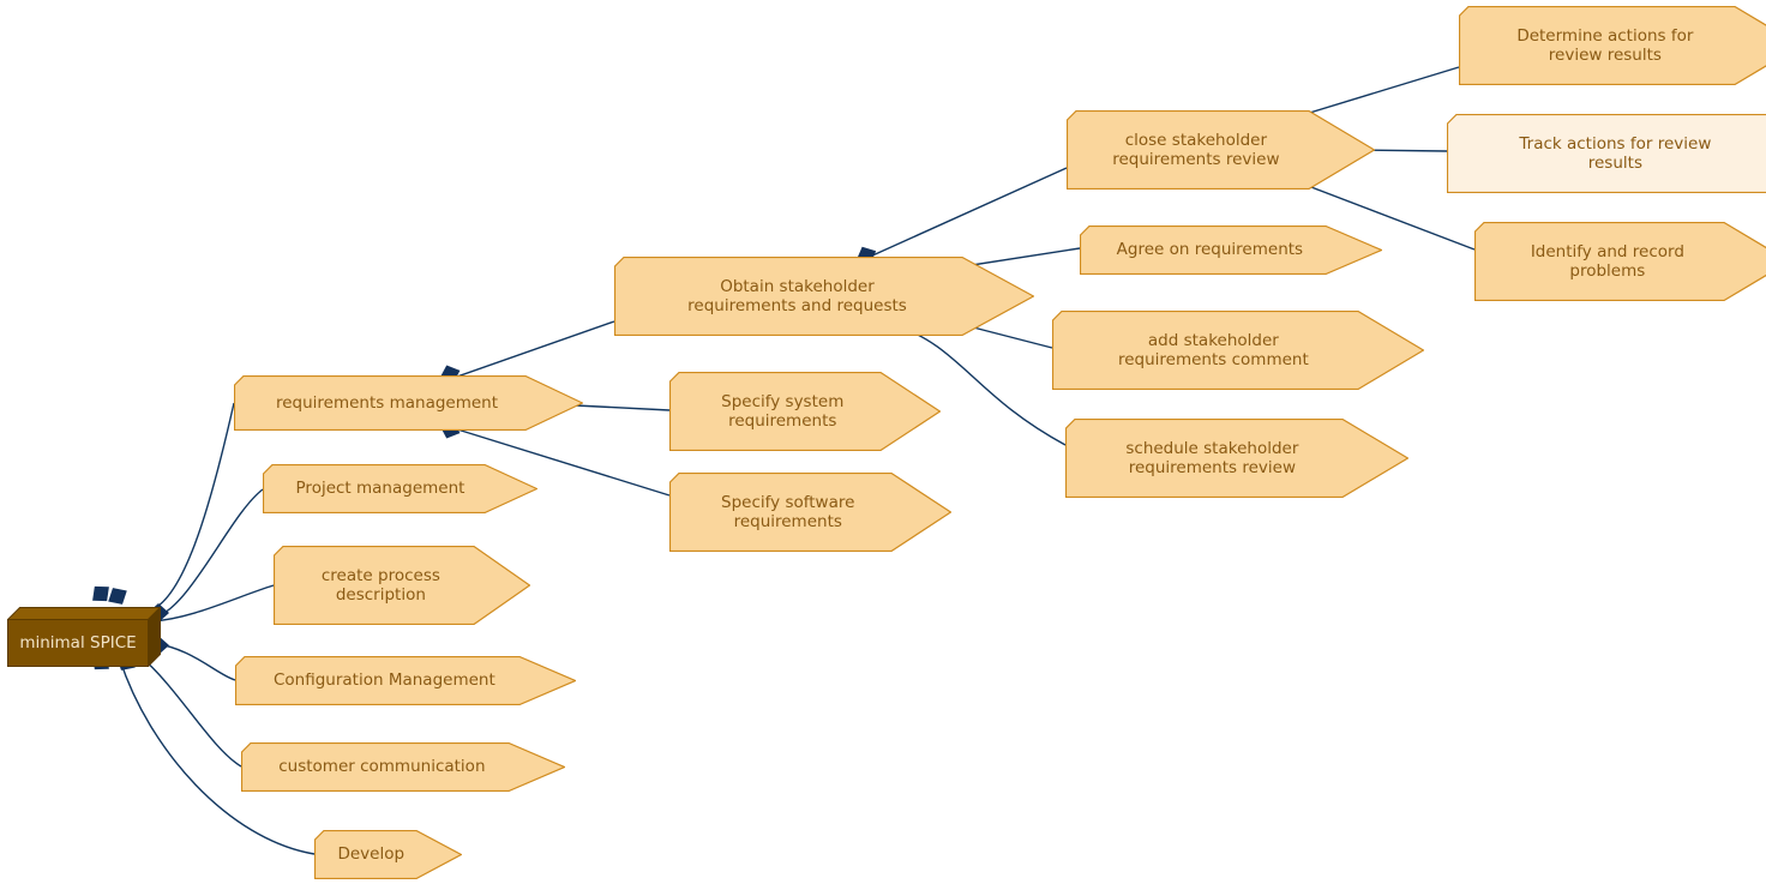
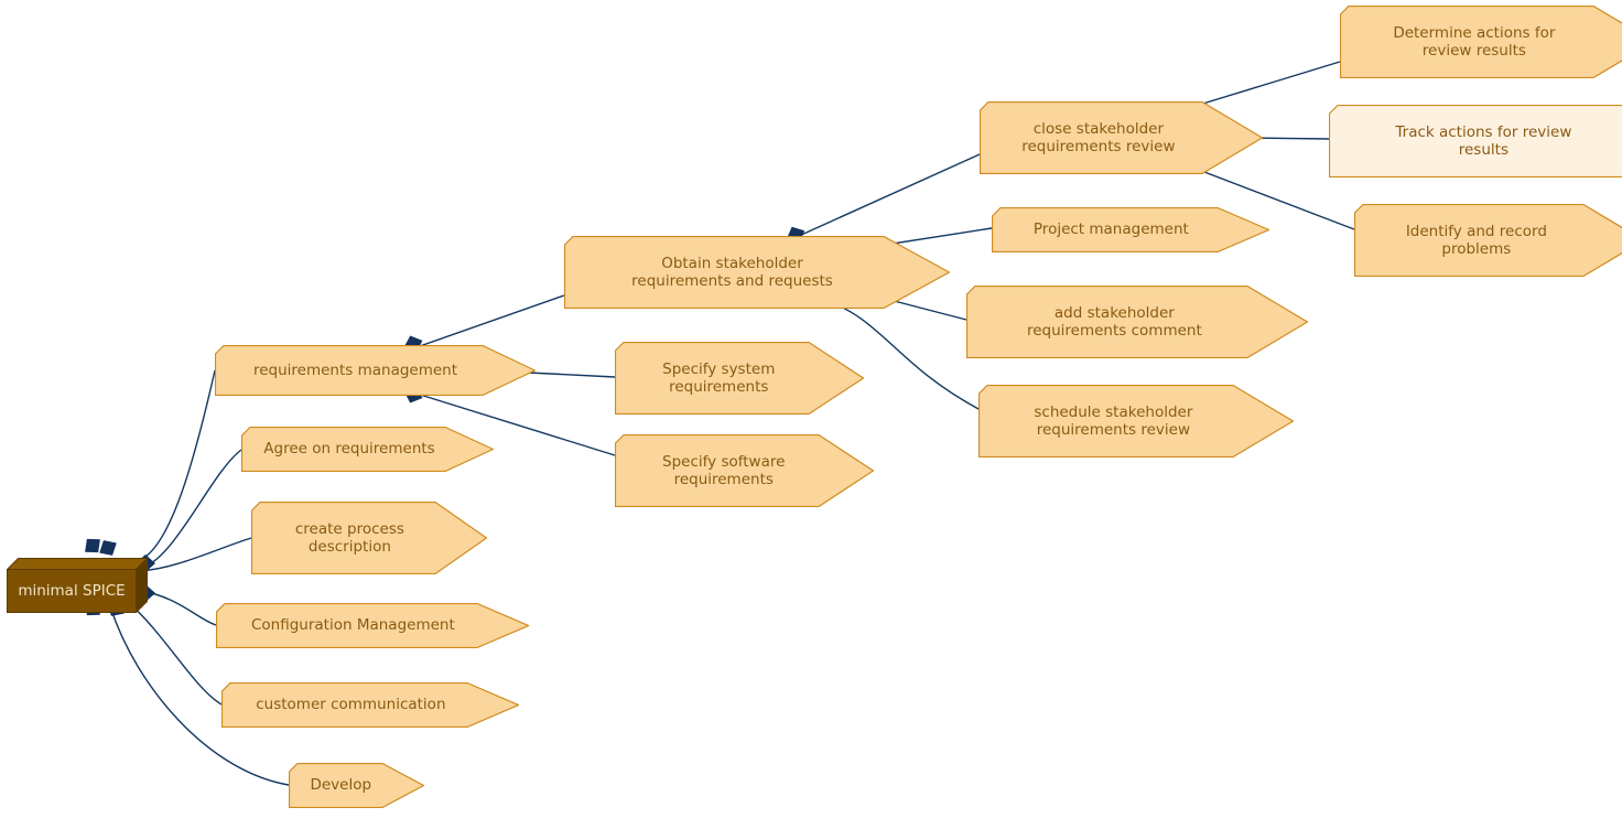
  requirements management
- Project management
+ Agree on requirements
  create process
  description
  Configuration Management
  customer communication
  Develop
  Obtain stakeholder
  requirements and requests
  Specify system
  requirements
  Specify software
  requirements
  close stakeholder
  requirements review
- Agree on requirements
+ Project management
  add stakeholder
  requirements comment
  schedule stakeholder
  requirements review
  Determine actions for
  review results
  Track actions for review
  results
  Identify and record
  problems
  minimal SPICE
